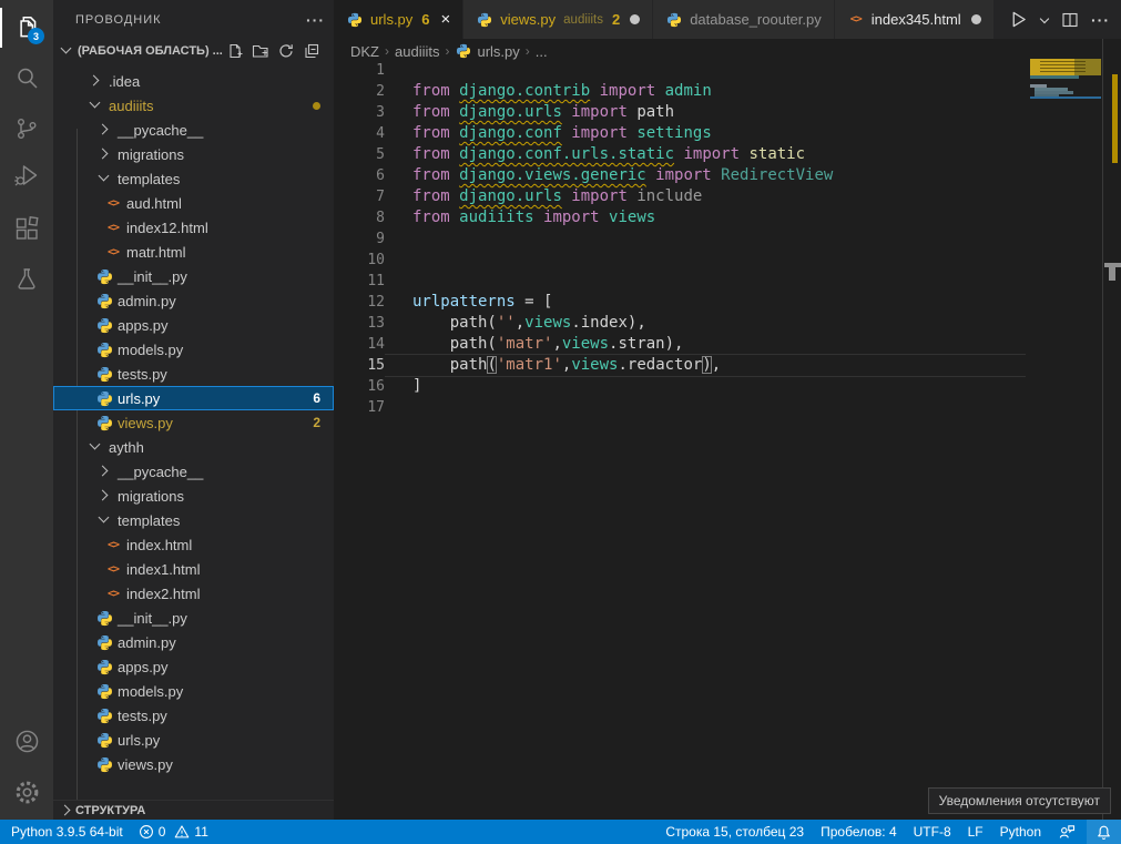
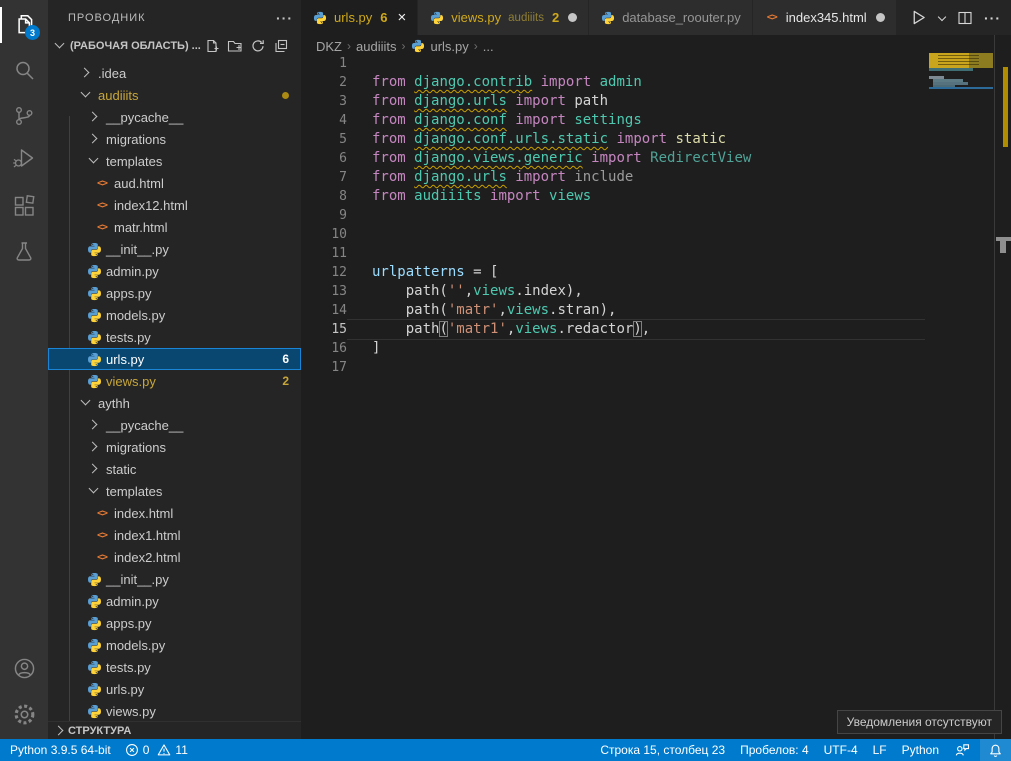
  3
  ПРОВОДНИК
  ···
  (РАБОЧАЯ ОБЛАСТЬ) ...
  .idea
  audiiits
  __pycache__
  migrations
  templates
  <>
  aud.html
  <>
  index12.html
  <>
  matr.html
  __init__.py
  admin.py
  apps.py
  models.py
  tests.py
  urls.py
  6
  views.py
  2
  aythh
  __pycache__
  migrations
+ static
  templates
  <>
  index.html
  <>
  index1.html
  <>
  index2.html
  __init__.py
  admin.py
  apps.py
  models.py
  tests.py
  urls.py
  views.py
  СТРУКТУРА
  urls.py
  6
  ×
  views.py
  audiiits
  2
  database_roouter.py
  <>
  index345.html
  ···
  DKZ
  ›
  audiiits
  ›
  urls.py
  ›
  ...
  1
  2
  from django.contrib import admin
  3
  from django.urls import path
  4
  from django.conf import settings
  5
  from django.conf.urls.static import static
  6
  from django.views.generic import RedirectView
  7
  from django.urls import include
  8
  from audiiits import views
  9
  10
  11
  12
  urlpatterns = [
  13
  path('',views.index),
  14
  path('matr',views.stran),
  15
  path('matr1',views.redactor),
  16
  ]
  17
  Python 3.9.5 64-bit
  0
  11
  Строка 15, столбец 23
  Пробелов: 4
- UTF-8
+ UTF-4
  LF
  Python
  Уведомления отсутствуют
